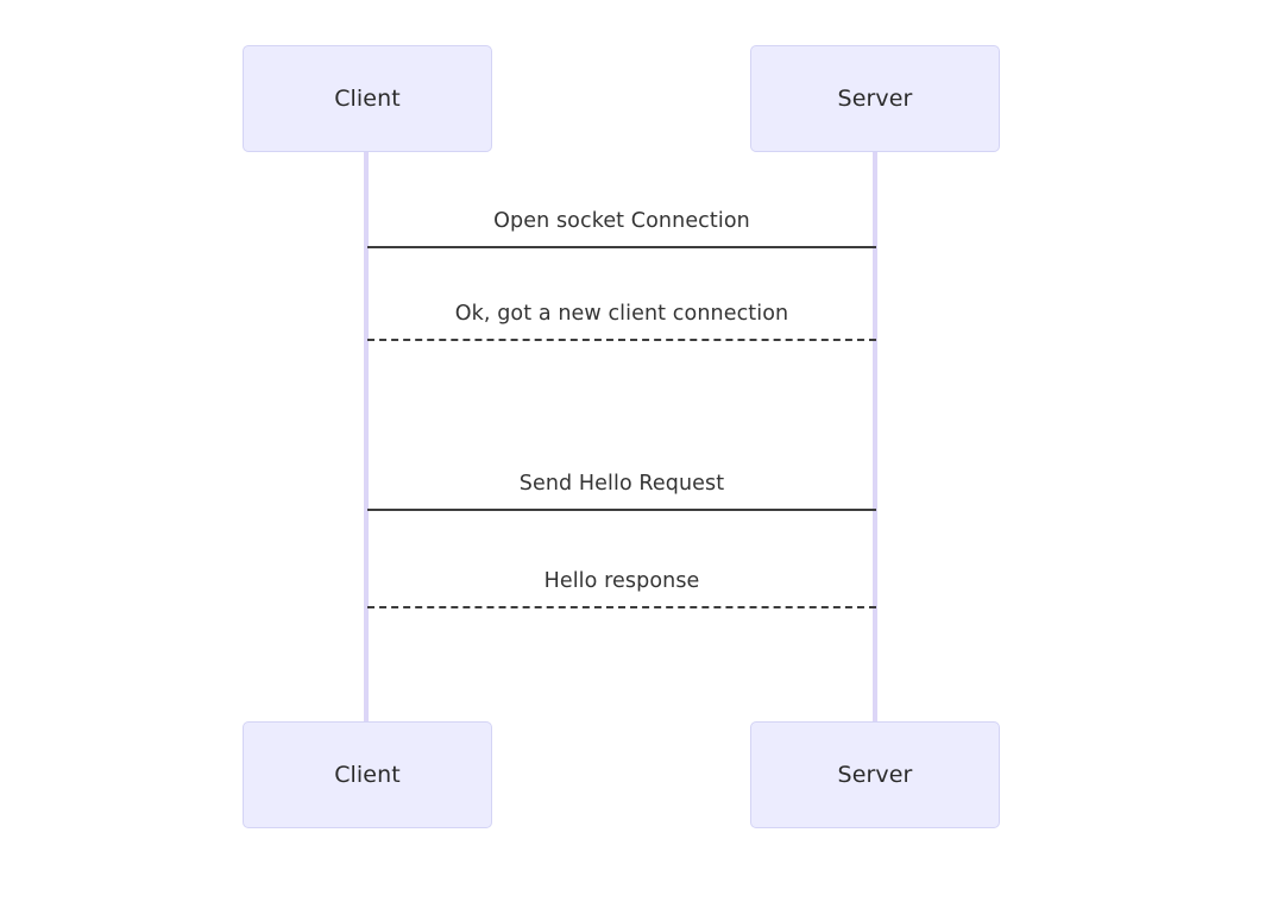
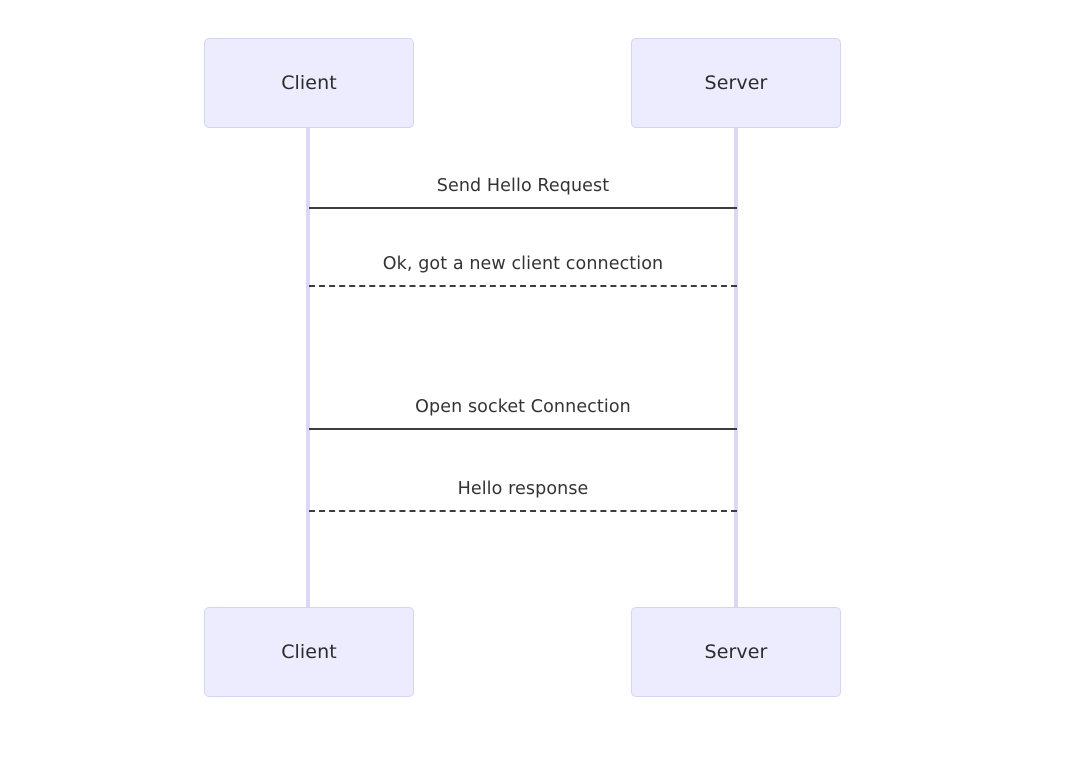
  Client
  Server
  Client
  Server
- Open socket Connection
+ Send Hello Request
  Ok, got a new client connection
- Send Hello Request
+ Open socket Connection
  Hello response
